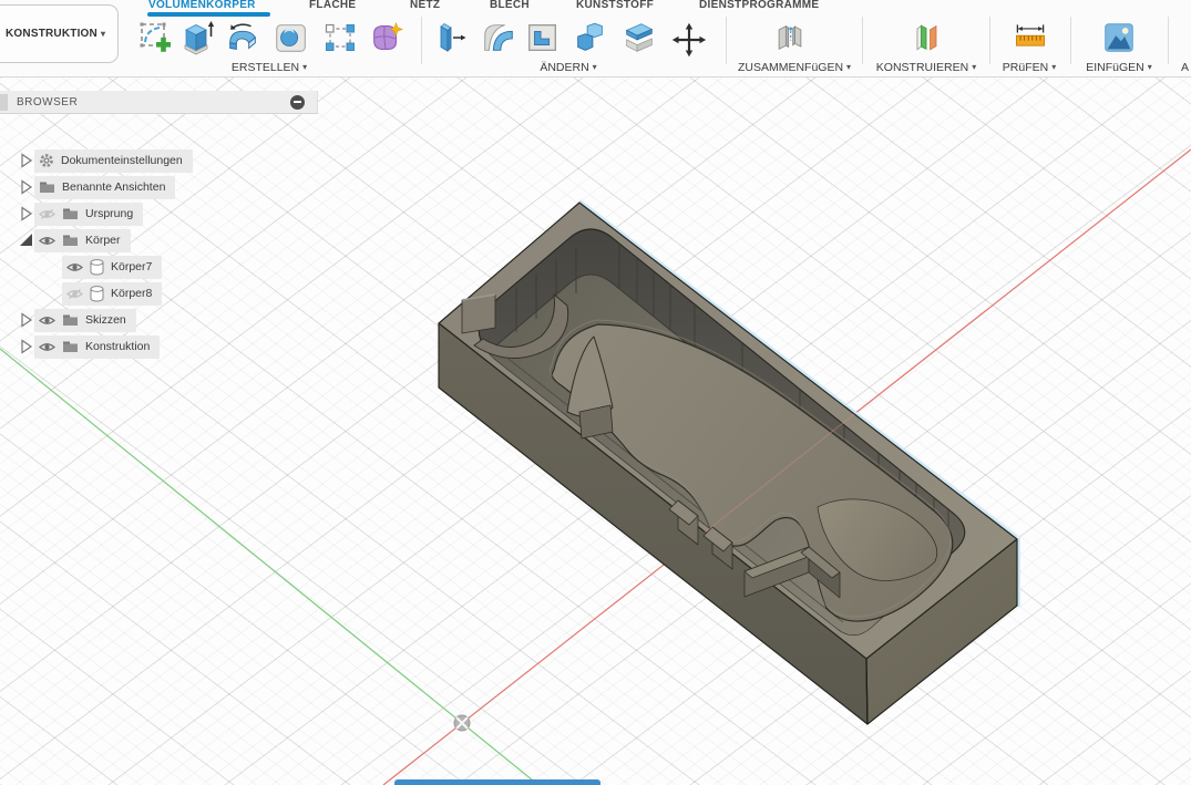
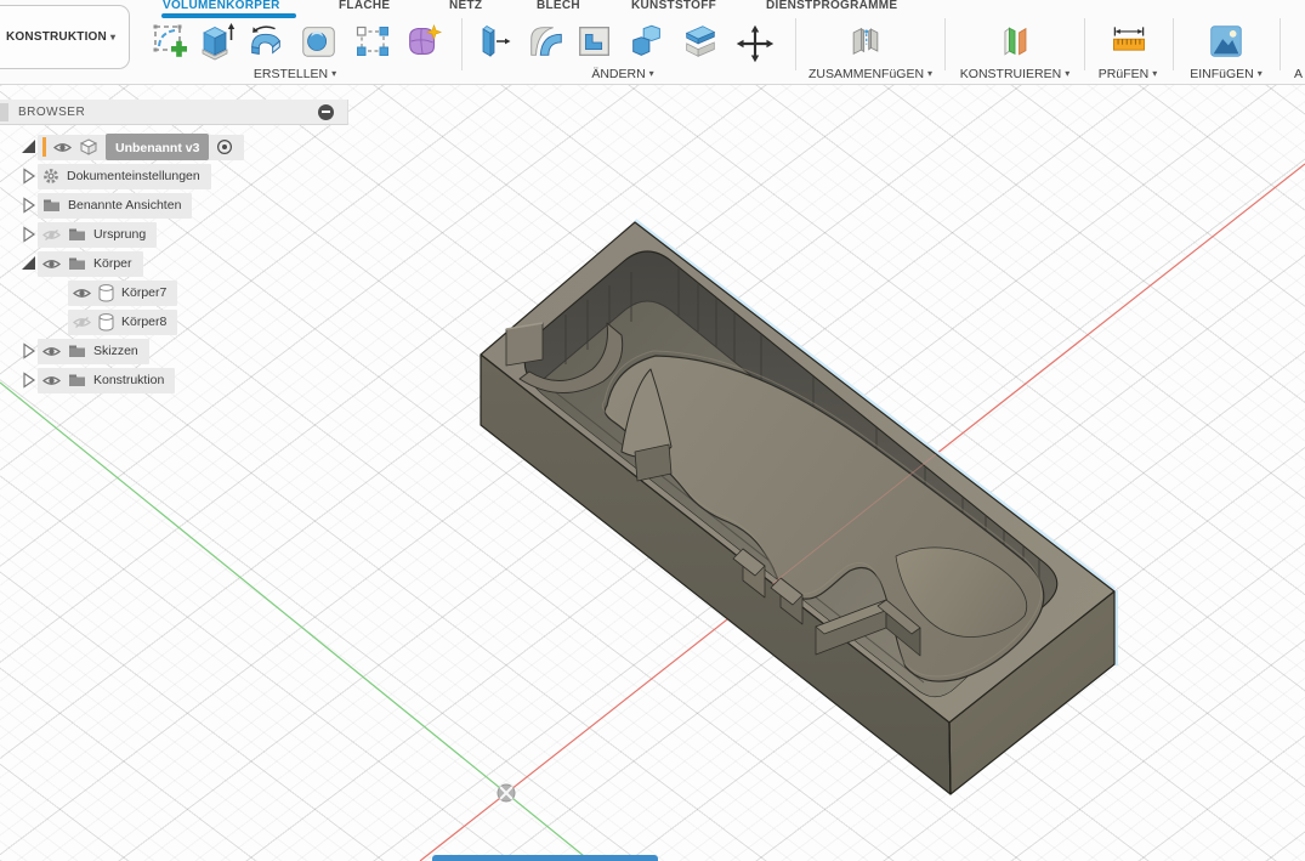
  VOLUMENKÖRPER
  FLÄCHE
  NETZ
  BLECH
  KUNSTSTOFF
  DIENSTPROGRAMME
  KONSTRUKTION
  ▾
  ERSTELLEN ▾
  ÄNDERN ▾
  ZUSAMMENFüGEN ▾
  KONSTRUIEREN ▾
  PRüFEN ▾
  EINFüGEN ▾
  A
  BROWSER
+ Unbenannt v3
  Dokumenteinstellungen
  Benannte Ansichten
  Ursprung
  Körper
  Körper7
  Körper8
  Skizzen
  Konstruktion
